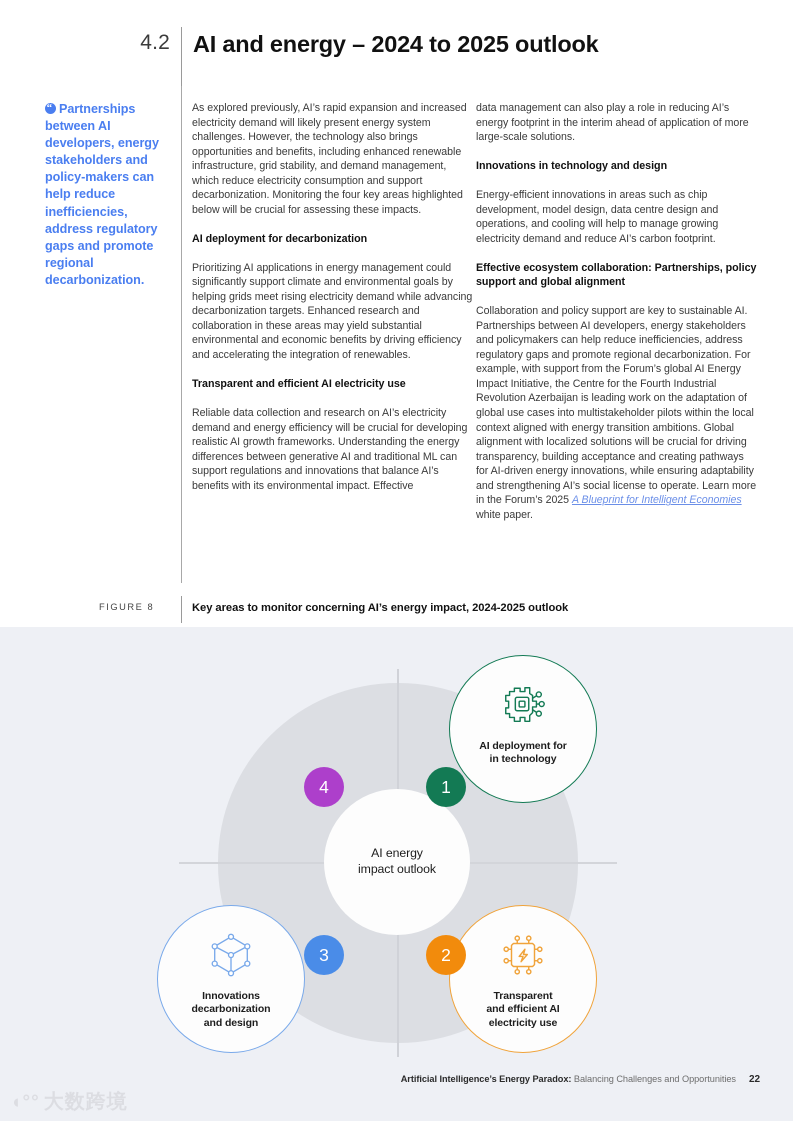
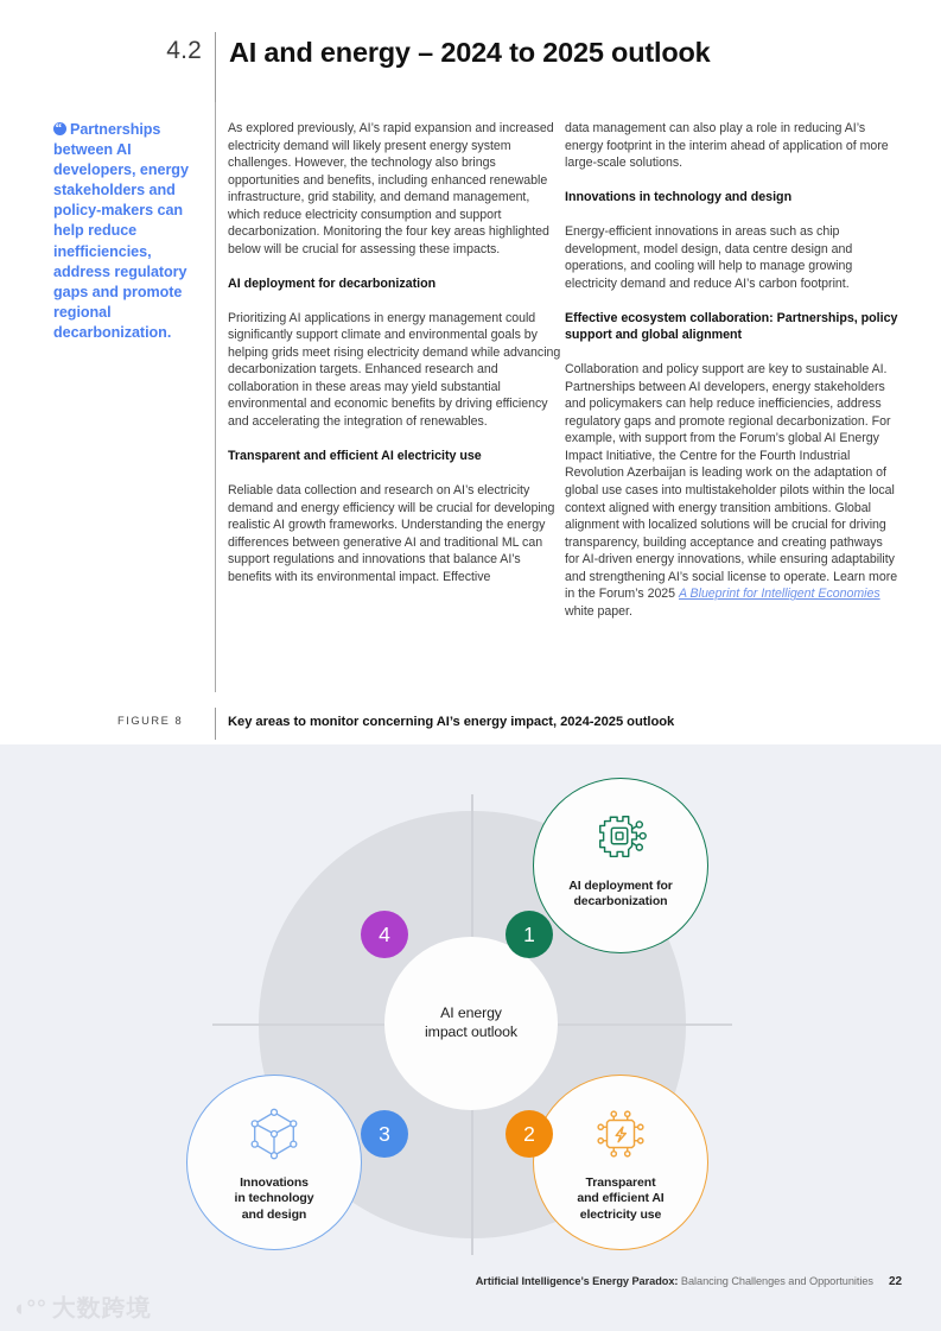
  4.2
  AI and energy – 2024 to 2025 outlook
  Partnerships between AI developers, energy stakeholders and policy-makers can help reduce inefficiencies, address regulatory gaps and promote regional decarbonization.
  As explored previously, AI’s rapid expansion and increased electricity demand will likely present energy system challenges. However, the technology also brings opportunities and benefits, including enhanced renewable infrastructure, grid stability, and demand management, which reduce electricity consumption and support decarbonization. Monitoring the four key areas highlighted below will be crucial for assessing these impacts.
  AI deployment for decarbonization
  Prioritizing AI applications in energy management could significantly support climate and environmental goals by helping grids meet rising electricity demand while advancing decarbonization targets. Enhanced research and collaboration in these areas may yield substantial environmental and economic benefits by driving efficiency and accelerating the integration of renewables.
  Transparent and efficient AI electricity use
  Reliable data collection and research on AI’s electricity demand and energy efficiency will be crucial for developing realistic AI growth frameworks. Understanding the energy differences between generative AI and traditional ML can support regulations and innovations that balance AI’s benefits with its environmental impact. Effective
  data management can also play a role in reducing AI’s energy footprint in the interim ahead of application of more large-scale solutions.
  Innovations in technology and design
  Energy-efficient innovations in areas such as chip development, model design, data centre design and operations, and cooling will help to manage growing electricity demand and reduce AI’s carbon footprint.
  Effective ecosystem collaboration: Partnerships, policy support and global alignment
  Collaboration and policy support are key to sustainable AI. Partnerships between AI developers, energy stakeholders and policymakers can help reduce inefficiencies, address regulatory gaps and promote regional decarbonization. For example, with support from the Forum’s global AI Energy Impact Initiative, the Centre for the Fourth Industrial Revolution Azerbaijan is leading work on the adaptation of global use cases into multistakeholder pilots within the local context aligned with energy transition ambitions. Global alignment with localized solutions will be crucial for driving transparency, building acceptance and creating pathways for AI-driven energy innovations, while ensuring adaptability and strengthening AI’s social license to operate. Learn more in the Forum’s 2025 A Blueprint for Intelligent Economies white paper.
  FIGURE 8
  Key areas to monitor concerning AI’s energy impact, 2024-2025 outlook
  AI deployment for
- in technology
+ decarbonization
  Innovations
- decarbonization
+ in technology
  and design
  Transparent
  and efficient AI
  electricity use
  AI energy
  impact outlook
  1
  2
  3
  4
  Artificial Intelligence’s Energy Paradox: Balancing Challenges and Opportunities 22
